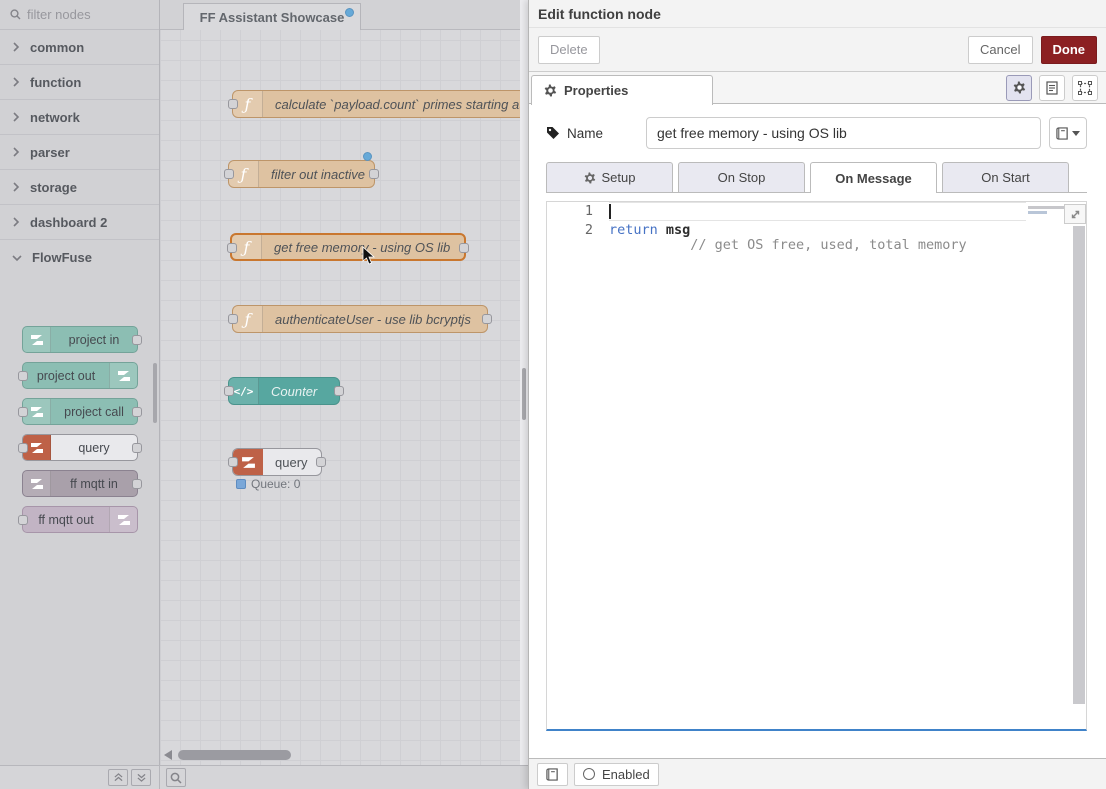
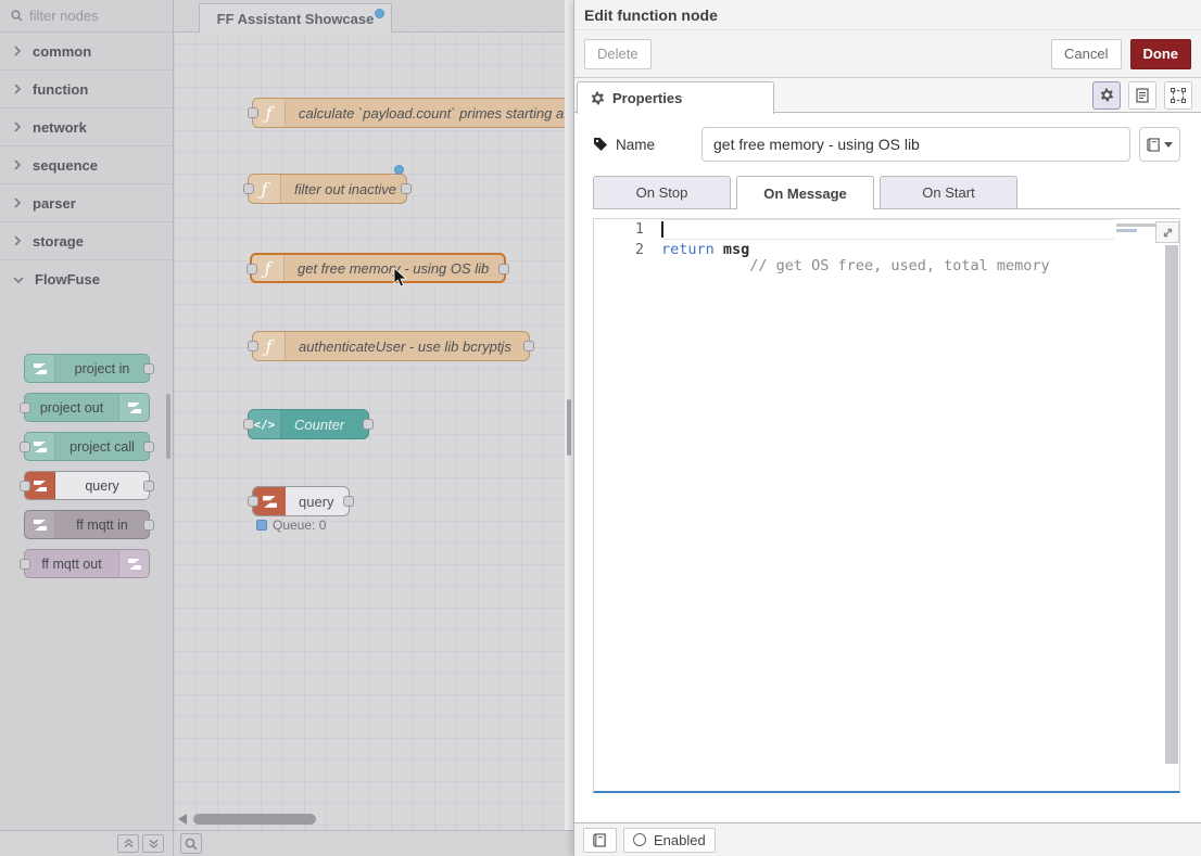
  filter nodes
  common
  function
  network
+ sequence
  parser
  storage
- dashboard 2
  FlowFuse
  project in
  project out
  project call
  query
  ff mqtt in
  ff mqtt out
  FF Assistant Showcase
  ƒ
  calculate `payload.count` primes starting a
  ƒ
  filter out inactive
  ƒ
  get free memory - using OS lib
  ƒ
  authenticateUser - use lib bcryptjs
  </>
  Counter
  query
  Queue: 0
  Edit function node
  Delete
  Cancel
  Done
  Properties
  Name
  get free memory - using OS lib
- Setup
  On Stop
  On Message
  On Start
  1
  2
  // get OS free, used, total memory
  return msg
  Enabled
